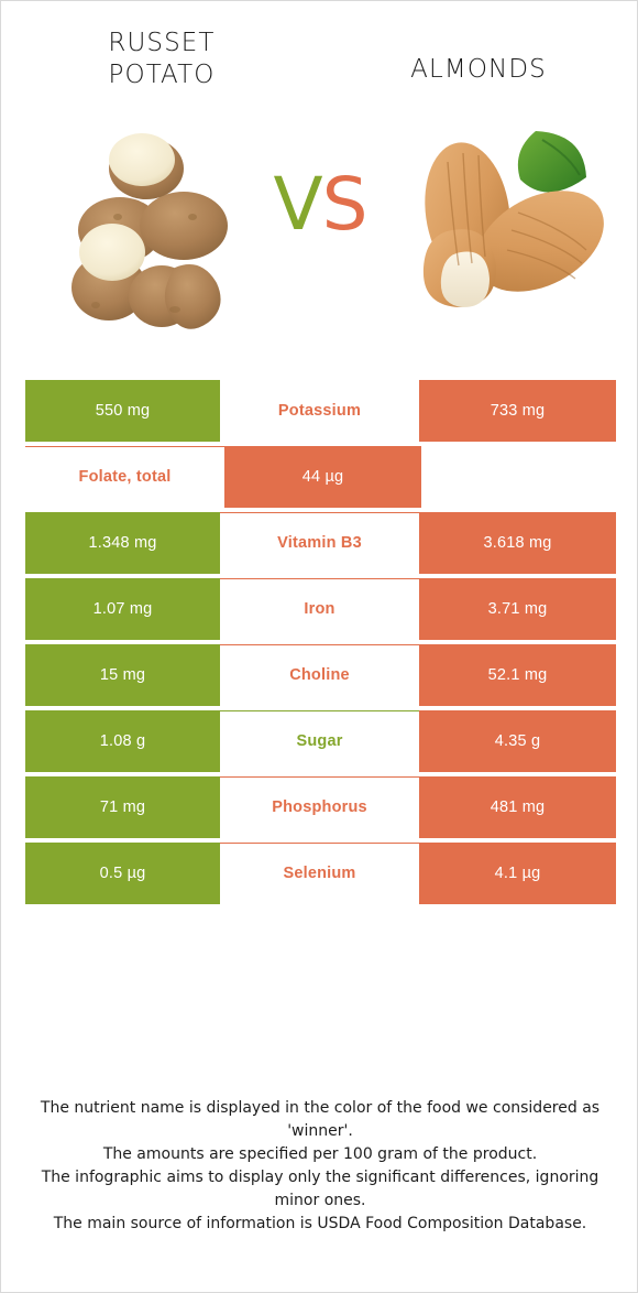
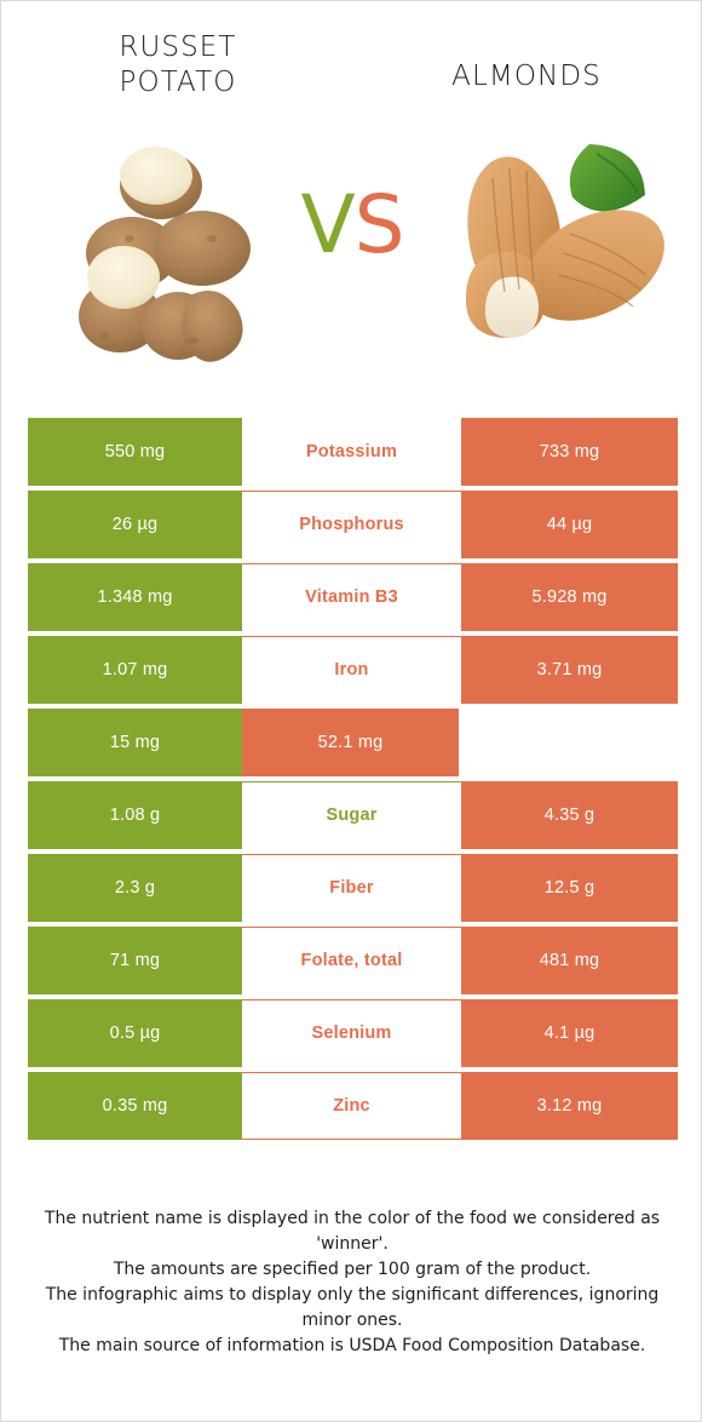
  RUSSET
  POTATO
  ALMONDS
  VS
  550 mg
  Potassium
  733 mg
+ 26 µg
- Folate, total
+ Phosphorus
  44 µg
  1.348 mg
  Vitamin B3
- 3.618 mg
+ 5.928 mg
  1.07 mg
  Iron
  3.71 mg
  15 mg
- Choline
  52.1 mg
  1.08 g
  Sugar
  4.35 g
+ 2.3 g
+ Fiber
+ 12.5 g
  71 mg
- Phosphorus
+ Folate, total
  481 mg
  0.5 µg
  Selenium
  4.1 µg
+ 0.35 mg
+ Zinc
+ 3.12 mg
  The nutrient name is displayed in the color of the food we considered as 'winner'.
  The amounts are specified per 100 gram of the product.
  The infographic aims to display only the significant differences, ignoring minor ones.
  The main source of information is USDA Food Composition Database.
